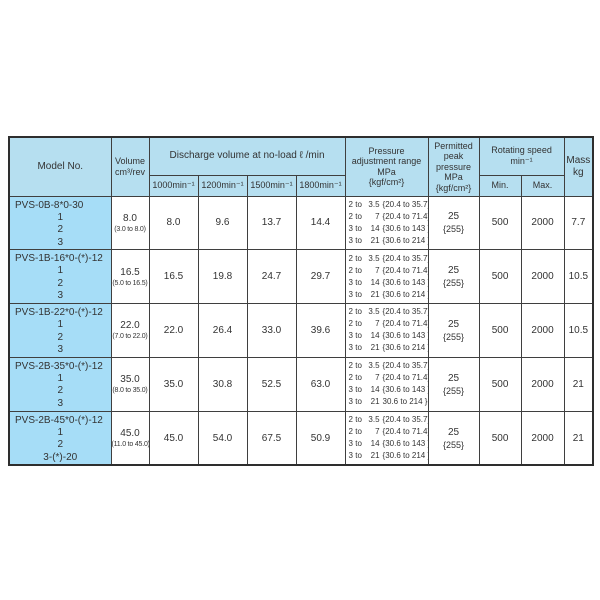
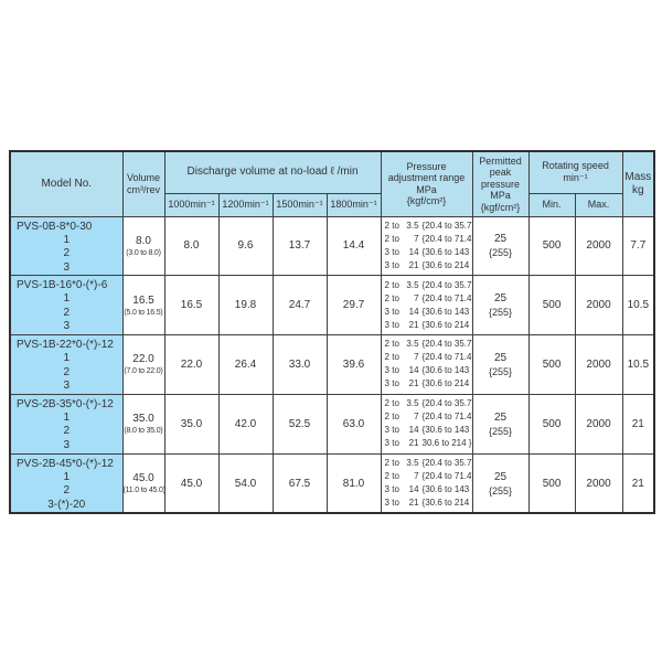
  Model No.	Volume cm³/rev	Discharge volume at no-load ℓ /min	Pressure adjustment range MPa {kgf/cm²}	Permitted peak pressure MPa {kgf/cm²}	Rotating speed min⁻¹	Mass kg
  1000min⁻¹	1200min⁻¹	1500min⁻¹	1800min⁻¹	Min.	Max.
  PVS-0B-8*0-30 1 2 3	8.0	8.0	9.6	13.7	14.4	2 to 3.5 {20.4 to 35.7 2 to 7 {20.4 to 71.4 3 to 14 {30.6 to 143 3 to 21 {30.6 to 214	25 {255}	500	2000	7.7
- PVS-1B-16*0-(*)-12 1 2 3	16.5	16.5	19.8	24.7	29.7	2 to 3.5 {20.4 to 35.7 2 to 7 {20.4 to 71.4 3 to 14 {30.6 to 143 3 to 21 {30.6 to 214	25 {255}	500	2000	10.5
+ PVS-1B-16*0-(*)-6 1 2 3	16.5	16.5	19.8	24.7	29.7	2 to 3.5 {20.4 to 35.7 2 to 7 {20.4 to 71.4 3 to 14 {30.6 to 143 3 to 21 {30.6 to 214	25 {255}	500	2000	10.5
  PVS-1B-22*0-(*)-12 1 2 3	22.0	22.0	26.4	33.0	39.6	2 to 3.5 {20.4 to 35.7 2 to 7 {20.4 to 71.4 3 to 14 {30.6 to 143 3 to 21 {30.6 to 214	25 {255}	500	2000	10.5
- PVS-2B-35*0-(*)-12 1 2 3	35.0	35.0	30.8	52.5	63.0	2 to 3.5 {20.4 to 35.7 2 to 7 {20.4 to 71.4 3 to 14 {30.6 to 143 3 to 21 30.6 to 214 }	25 {255}	500	2000	21
+ PVS-2B-35*0-(*)-12 1 2 3	35.0	35.0	42.0	52.5	63.0	2 to 3.5 {20.4 to 35.7 2 to 7 {20.4 to 71.4 3 to 14 {30.6 to 143 3 to 21 30.6 to 214 }	25 {255}	500	2000	21
- PVS-2B-45*0-(*)-12 1 2 3-(*)-20	45.0	45.0	54.0	67.5	50.9	2 to 3.5 {20.4 to 35.7 2 to 7 {20.4 to 71.4 3 to 14 {30.6 to 143 3 to 21 {30.6 to 214	25 {255}	500	2000	21
+ PVS-2B-45*0-(*)-12 1 2 3-(*)-20	45.0	45.0	54.0	67.5	81.0	2 to 3.5 {20.4 to 35.7 2 to 7 {20.4 to 71.4 3 to 14 {30.6 to 143 3 to 21 {30.6 to 214	25 {255}	500	2000	21
